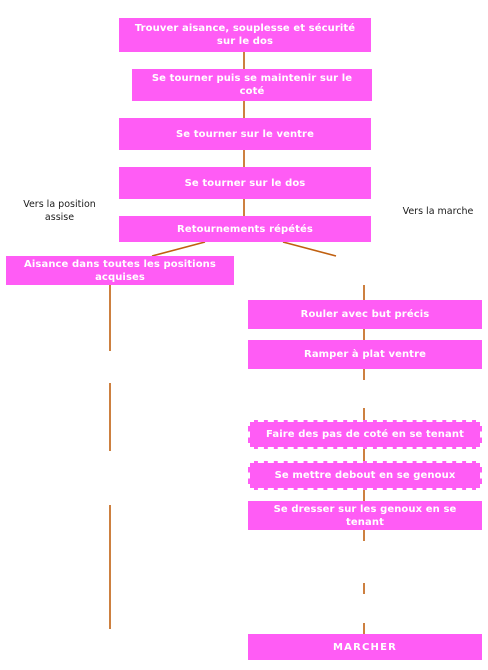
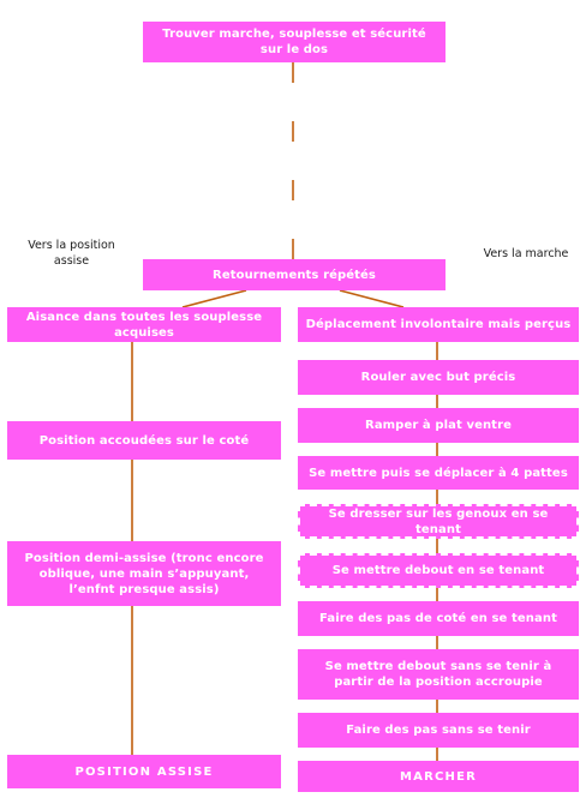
- Trouver aisance, souplesse et sécurité sur le dos
+ Trouver marche, souplesse et sécurité sur le dos
- Se tourner puis se maintenir sur le coté
- Se tourner sur le ventre
- Se tourner sur le dos
  Retournements répétés
  Vers la position assise
  Vers la marche
- Aisance dans toutes les positions acquises
+ Aisance dans toutes les souplesse acquises
+ Position accoudées sur le coté
+ Position demi-assise (tronc encore oblique, une main s’appuyant, l’enfnt presque assis)
+ POSITION ASSISE
+ Déplacement involontaire mais perçus
  Rouler avec but précis
  Ramper à plat ventre
+ Se mettre puis se déplacer à 4 pattes
- Faire des pas de coté en se tenant
+ Se dresser sur les genoux en se tenant
- Se mettre debout en se genoux
+ Se mettre debout en se tenant
- Se dresser sur les genoux en se tenant
+ Faire des pas de coté en se tenant
+ Se mettre debout sans se tenir à partir de la position accroupie
+ Faire des pas sans se tenir
  MARCHER
